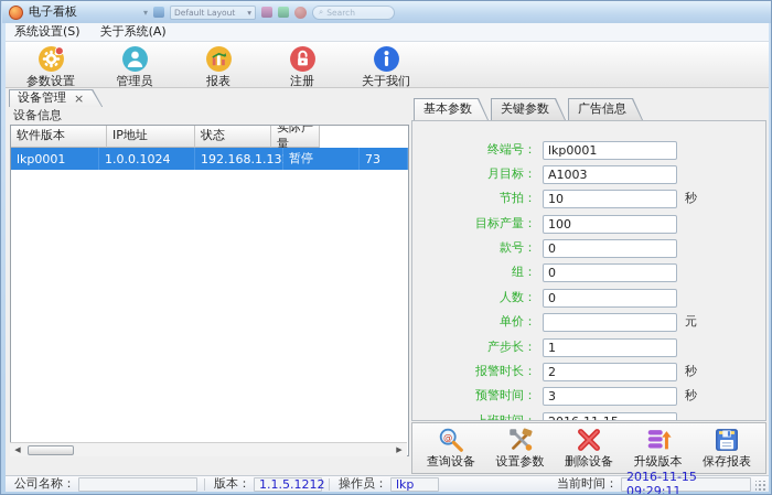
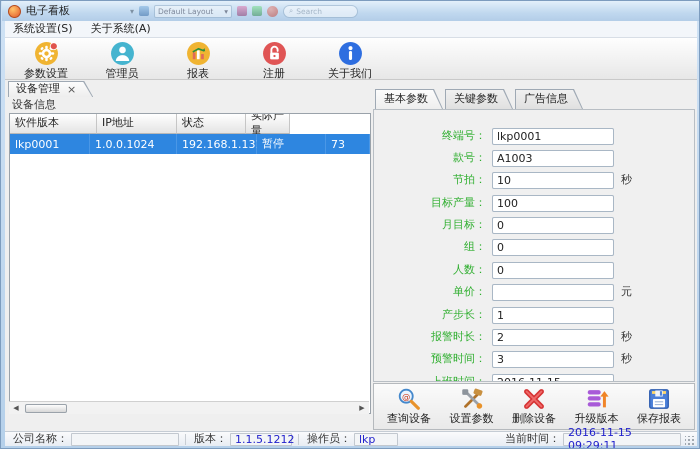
  电子看板
  ▾
  Default Layout
  ▾
  ⌕
  Search
  系统设置(S)
  关于系统(A)
  参数设置
  管理员
  报表
  注册
  关于我们
  设备管理
  ×
  设备信息
  软件版本
  IP地址
  状态
  实际产量
  lkp0001
  1.0.0.1024
  192.168.1.13
  暂停
  73
  ◀
  ▶
  基本参数
  关键参数
  广告信息
  终端号：
  lkp0001
- 月目标：
+ 款号：
  A1003
  节拍：
  10
  秒
  目标产量：
  100
- 款号：
+ 月目标：
  0
  组：
  0
  人数：
  0
  单价：
  元
  产步长：
  1
  报警时长：
  2
  秒
  预警时间：
  3
  秒
  @
  查询设备
  设置参数
  删除设备
  升级版本
  保存报表
  公司名称：
  版本：
  1.1.5.1212
  操作员：
  lkp
  当前时间：
  2016-11-15 09:29:11
